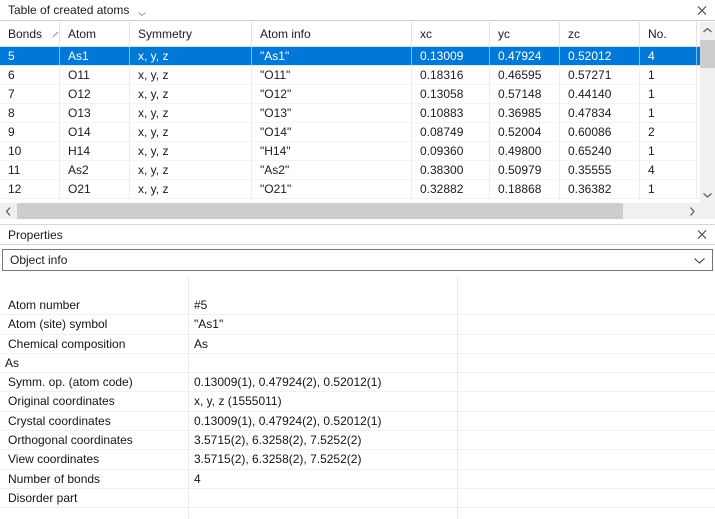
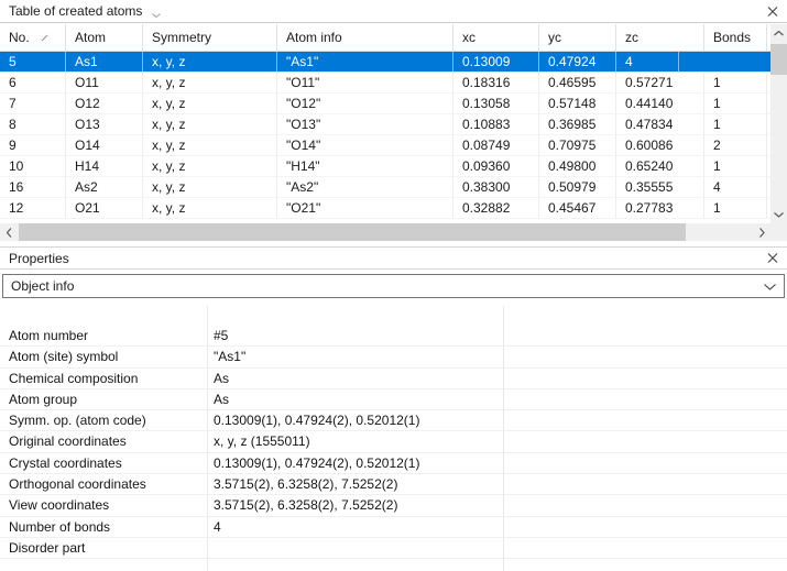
  Table of created atoms
- Bonds
+ No.
  Atom
  Symmetry
  Atom info
  xc
  yc
  zc
- No.
+ Bonds
  5
  As1
  x, y, z
  "As1"
  0.13009
  0.47924
- 0.52012
  4
  6
  O11
  x, y, z
  "O11"
  0.18316
  0.46595
  0.57271
  1
  7
  O12
  x, y, z
  "O12"
  0.13058
  0.57148
  0.44140
  1
  8
  O13
  x, y, z
  "O13"
  0.10883
  0.36985
  0.47834
  1
  9
  O14
  x, y, z
  "O14"
  0.08749
- 0.52004
+ 0.70975
  0.60086
  2
  10
  H14
  x, y, z
  "H14"
  0.09360
  0.49800
  0.65240
  1
- 11
+ 16
  As2
  x, y, z
  "As2"
  0.38300
  0.50979
  0.35555
  4
  12
  O21
  x, y, z
  "O21"
  0.32882
- 0.18868
+ 0.45467
- 0.36382
+ 0.27783
  1
  Properties
  Object info
  Atom number
  #5
  Atom (site) symbol
  "As1"
  Chemical composition
  As
+ Atom group
  As
  Symm. op. (atom code)
  0.13009(1), 0.47924(2), 0.52012(1)
  Original coordinates
  x, y, z (1555011)
  Crystal coordinates
  0.13009(1), 0.47924(2), 0.52012(1)
  Orthogonal coordinates
  3.5715(2), 6.3258(2), 7.5252(2)
  View coordinates
  3.5715(2), 6.3258(2), 7.5252(2)
  Number of bonds
  4
  Disorder part
